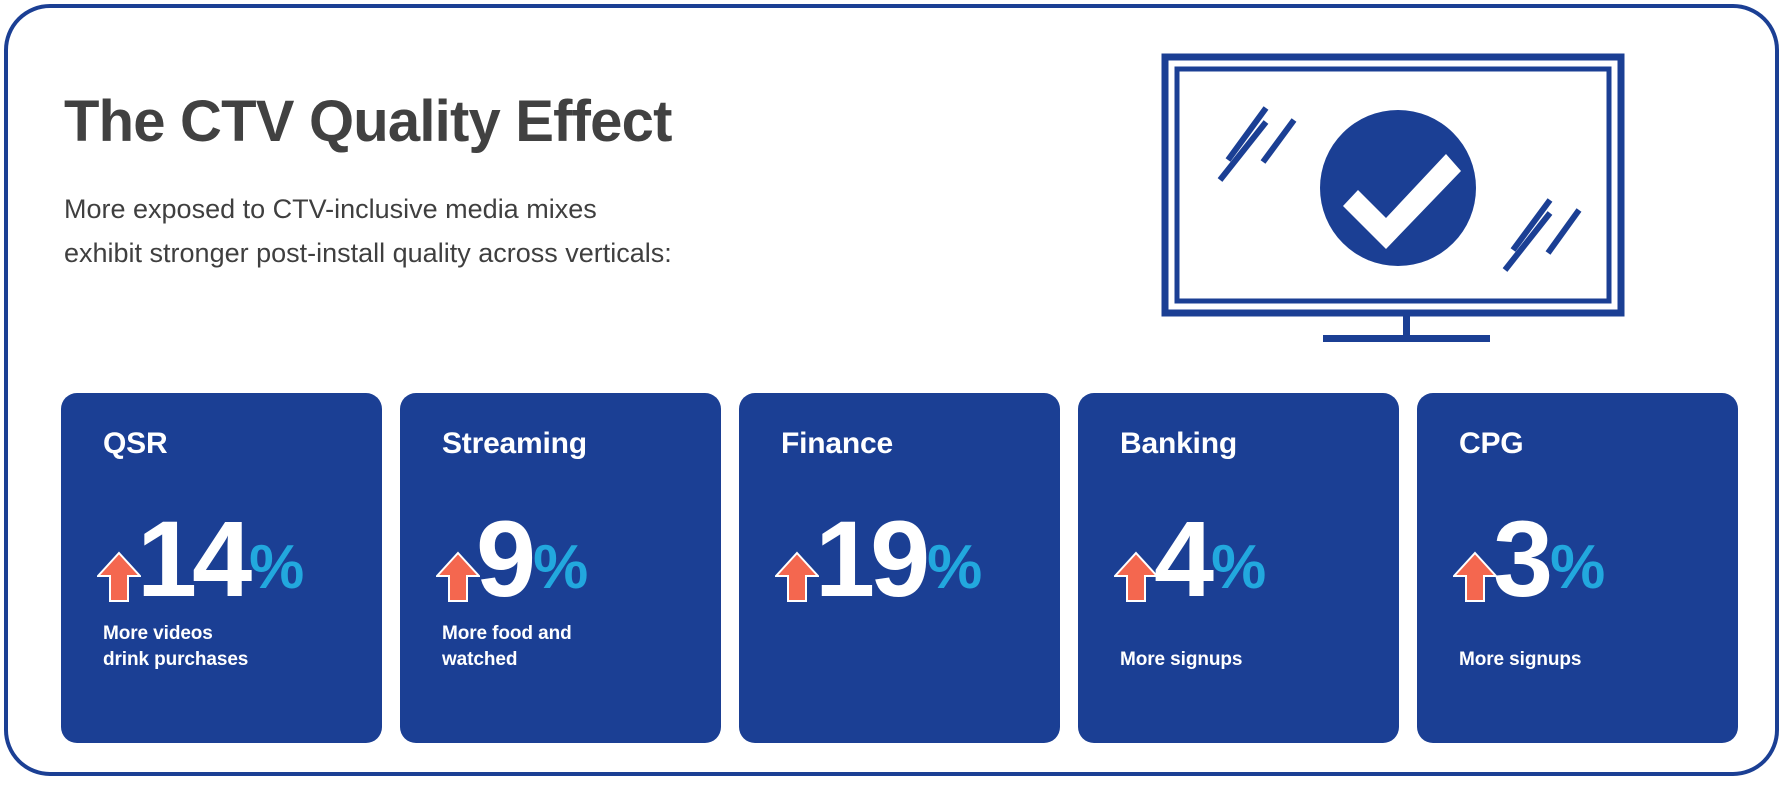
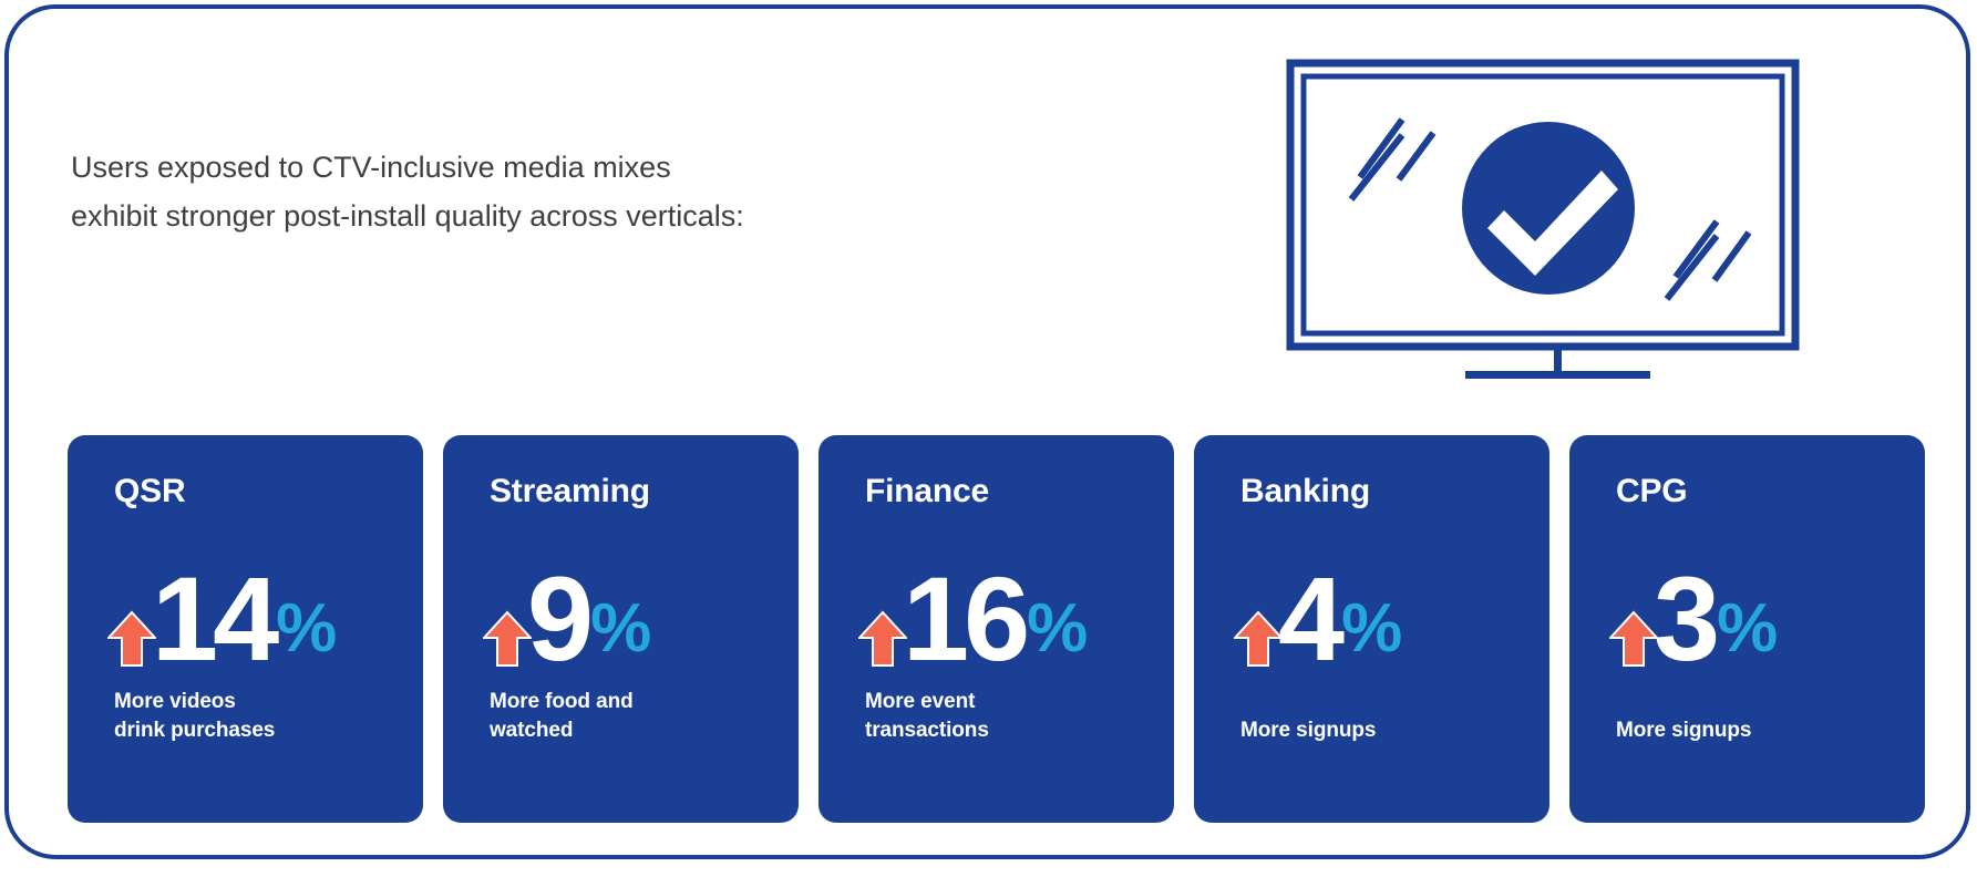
- The CTV Quality Effect
- More exposed to CTV-inclusive media mixes
+ Users exposed to CTV-inclusive media mixes
  exhibit stronger post-install quality across verticals:
  QSR
  14
  %
  More videos
  drink purchases
  Streaming
  9
  %
  More food and
  watched
  Finance
- 19
+ 16
  %
+ More event
+ transactions
  Banking
  4
  %
  More signups
  CPG
  3
  %
  More signups
